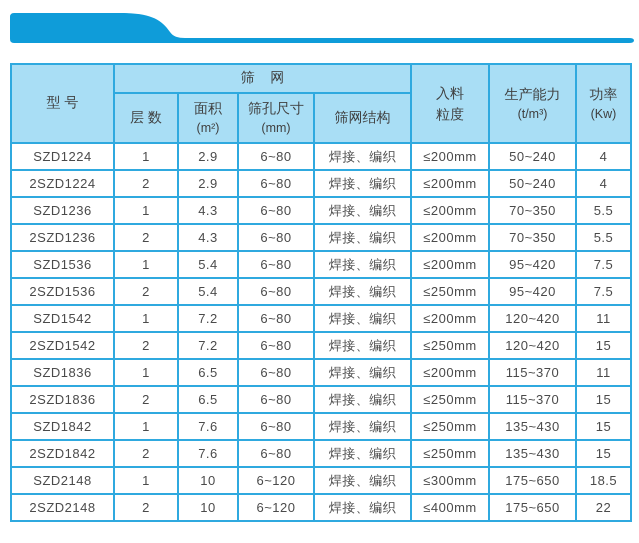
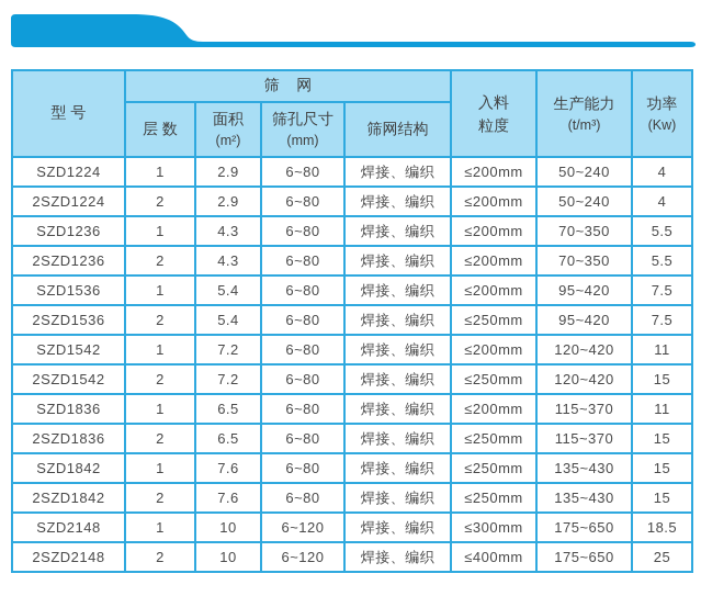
  型 号	筛 网	入料 粒度	生产能力 (t/m³)	功率 (Kw)
  层 数	面积 (m²)	筛孔尺寸 (mm)	筛网结构
  SZD1224	1	2.9	6~80	焊接、编织	≤200mm	50~240	4
  2SZD1224	2	2.9	6~80	焊接、编织	≤200mm	50~240	4
  SZD1236	1	4.3	6~80	焊接、编织	≤200mm	70~350	5.5
  2SZD1236	2	4.3	6~80	焊接、编织	≤200mm	70~350	5.5
  SZD1536	1	5.4	6~80	焊接、编织	≤200mm	95~420	7.5
  2SZD1536	2	5.4	6~80	焊接、编织	≤250mm	95~420	7.5
  SZD1542	1	7.2	6~80	焊接、编织	≤200mm	120~420	11
  2SZD1542	2	7.2	6~80	焊接、编织	≤250mm	120~420	15
  SZD1836	1	6.5	6~80	焊接、编织	≤200mm	115~370	11
  2SZD1836	2	6.5	6~80	焊接、编织	≤250mm	115~370	15
  SZD1842	1	7.6	6~80	焊接、编织	≤250mm	135~430	15
  2SZD1842	2	7.6	6~80	焊接、编织	≤250mm	135~430	15
  SZD2148	1	10	6~120	焊接、编织	≤300mm	175~650	18.5
- 2SZD2148	2	10	6~120	焊接、编织	≤400mm	175~650	22
+ 2SZD2148	2	10	6~120	焊接、编织	≤400mm	175~650	25
